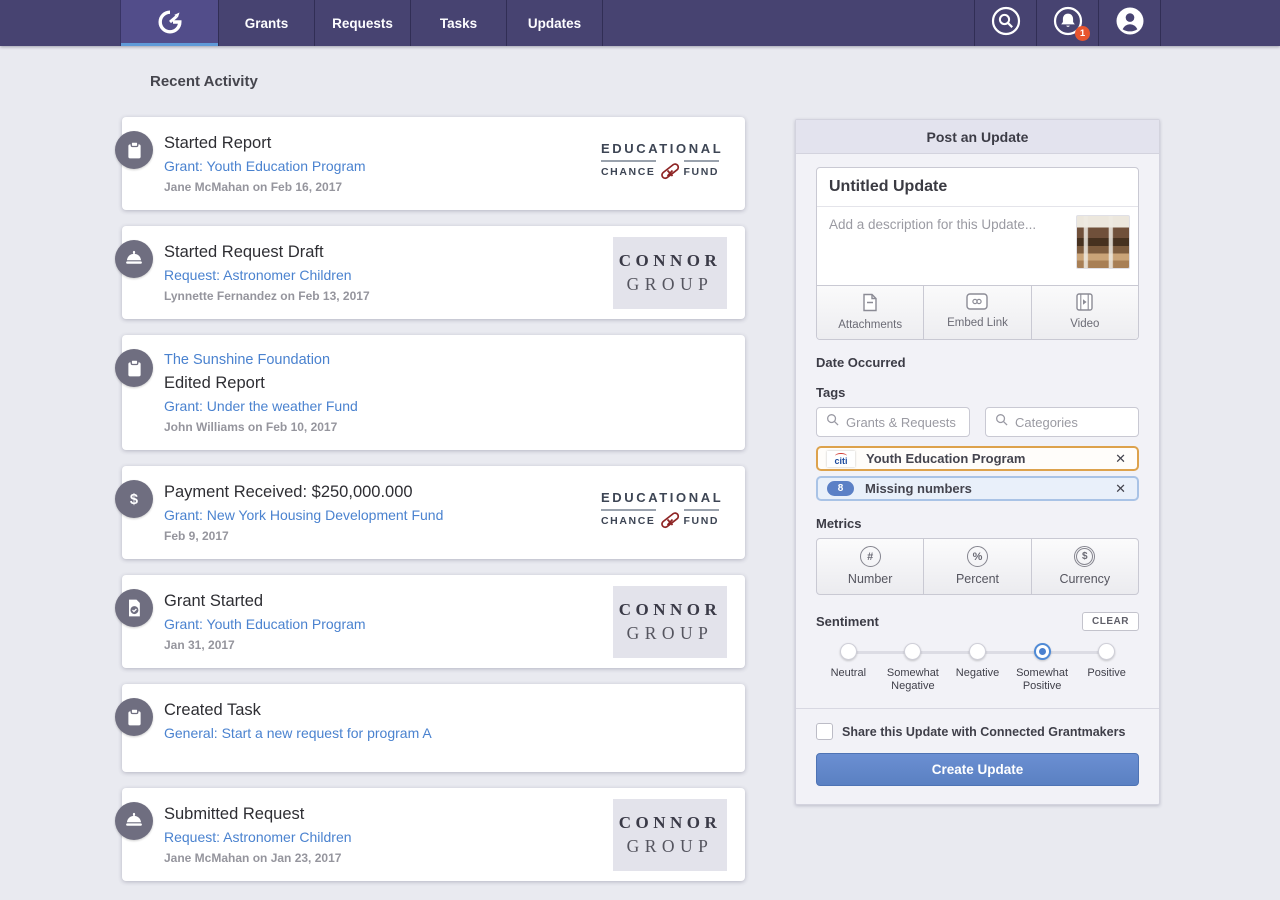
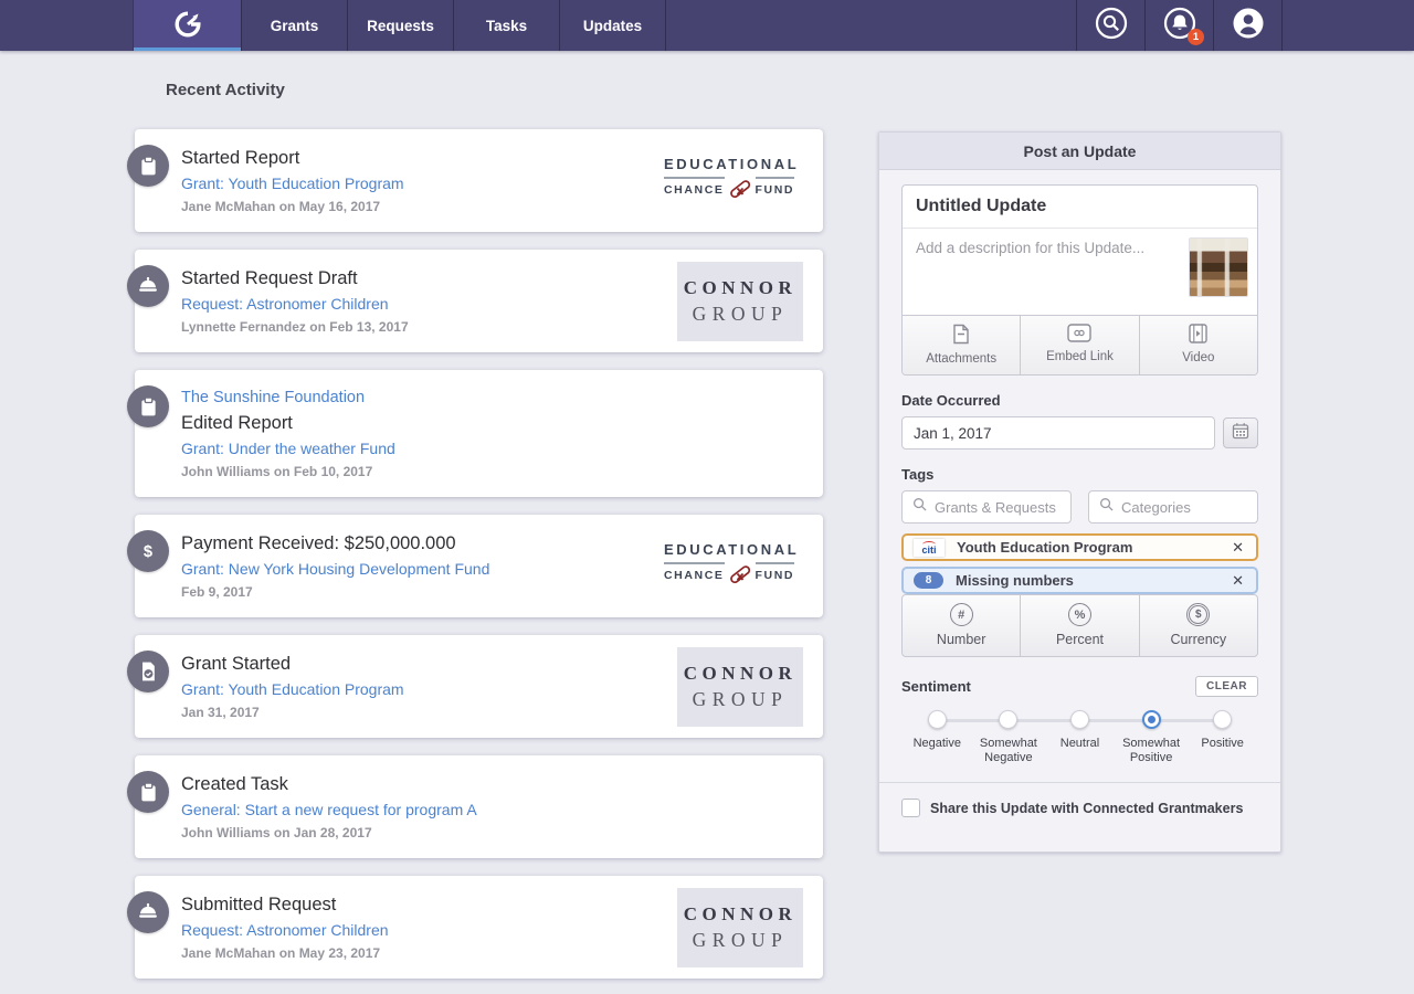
  Grants
  Requests
  Tasks
  Updates
  1
  Recent Activity
  Started Report
  Grant: Youth Education Program
- Jane McMahan on Feb 16, 2017
+ Jane McMahan on May 16, 2017
  EDUCATIONAL
  CHANCE
  FUND
  Started Request Draft
  Request: Astronomer Children
  Lynnette Fernandez on Feb 13, 2017
  CONNOR
  GROUP
  The Sunshine Foundation
  Edited Report
  Grant: Under the weather Fund
  John Williams on Feb 10, 2017
  $
  Payment Received: $250,000.000
  Grant: New York Housing Development Fund
  Feb 9, 2017
  EDUCATIONAL
  CHANCE
  FUND
  Grant Started
  Grant: Youth Education Program
  Jan 31, 2017
  CONNOR
  GROUP
  Created Task
  General: Start a new request for program A
+ John Williams on Jan 28, 2017
  Submitted Request
  Request: Astronomer Children
- Jane McMahan on Jan 23, 2017
+ Jane McMahan on May 23, 2017
  CONNOR
  GROUP
  Post an Update
  Untitled Update
  Add a description for this Update...
  Attachments
  Embed Link
  Video
  Date Occurred
+ Jan 1, 2017
  Tags
  Grants & Requests
  Categories
  citi
  Youth Education Program
  ✕
  8
  Missing numbers
  ✕
- Metrics
  #
  Number
  %
  Percent
  $
  Currency
  Sentiment
  CLEAR
- Neutral
+ Negative
  Somewhat Negative
- Negative
+ Neutral
  Somewhat Positive
  Positive
  Share this Update with Connected Grantmakers
- Create Update
